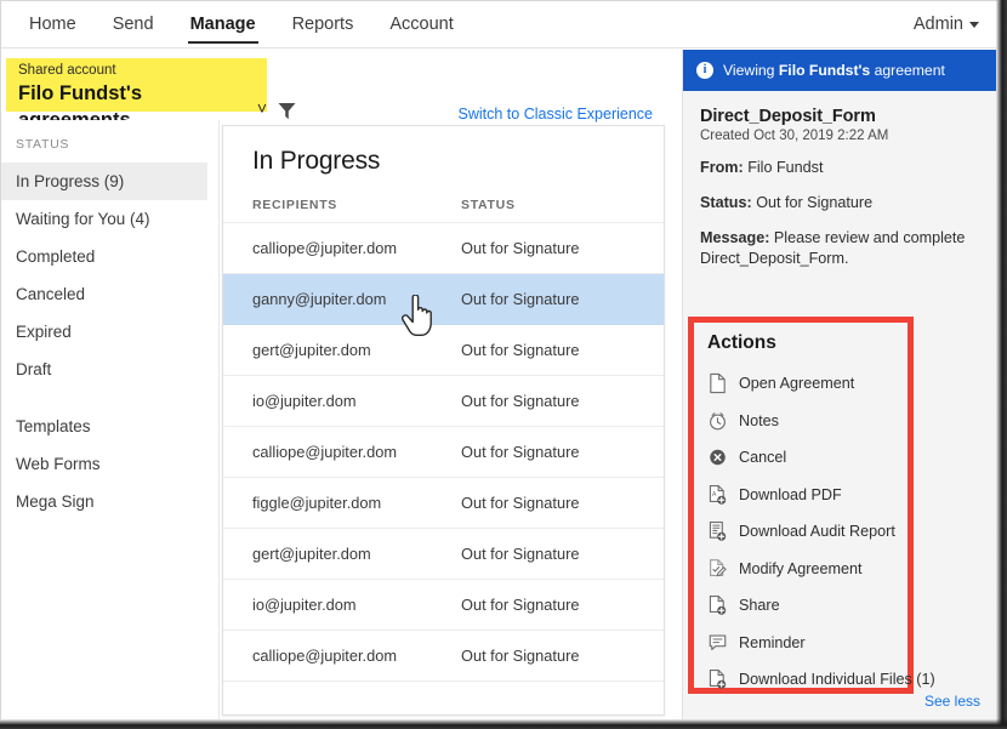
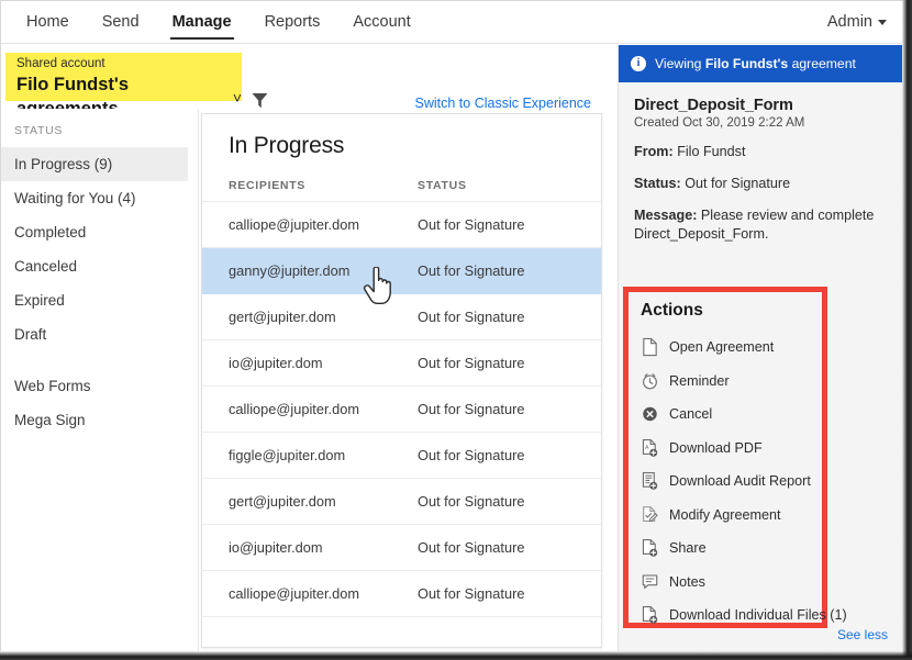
  Home
  Send
  Manage
  Reports
  Account
  Admin
  Shared account
  ˅
  Switch to Classic Experience
  STATUS
  In Progress (9)
  Waiting for You (4)
  Completed
  Canceled
  Expired
  Draft
- Templates
  Web Forms
  Mega Sign
  In Progress
  RECIPIENTS
  STATUS
  calliope@jupiter.dom
  Out for Signature
  ganny@jupiter.dom
  Out for Signature
  gert@jupiter.dom
  Out for Signature
  io@jupiter.dom
  Out for Signature
  calliope@jupiter.dom
  Out for Signature
  figgle@jupiter.dom
  Out for Signature
  gert@jupiter.dom
  Out for Signature
  io@jupiter.dom
  Out for Signature
  calliope@jupiter.dom
  Out for Signature
  i
  Viewing Filo Fundst's agreement
  Direct_Deposit_Form
  Created Oct 30, 2019 2:22 AM
  From: Filo Fundst
  Status: Out for Signature
  Message: Please review and complete Direct_Deposit_Form.
  Actions
  Open Agreement
- Notes
+ Reminder
  Cancel
  Download PDF
  Download Audit Report
  Modify Agreement
  Share
- Reminder
+ Notes
  Download Individual Files (1)
  See less
